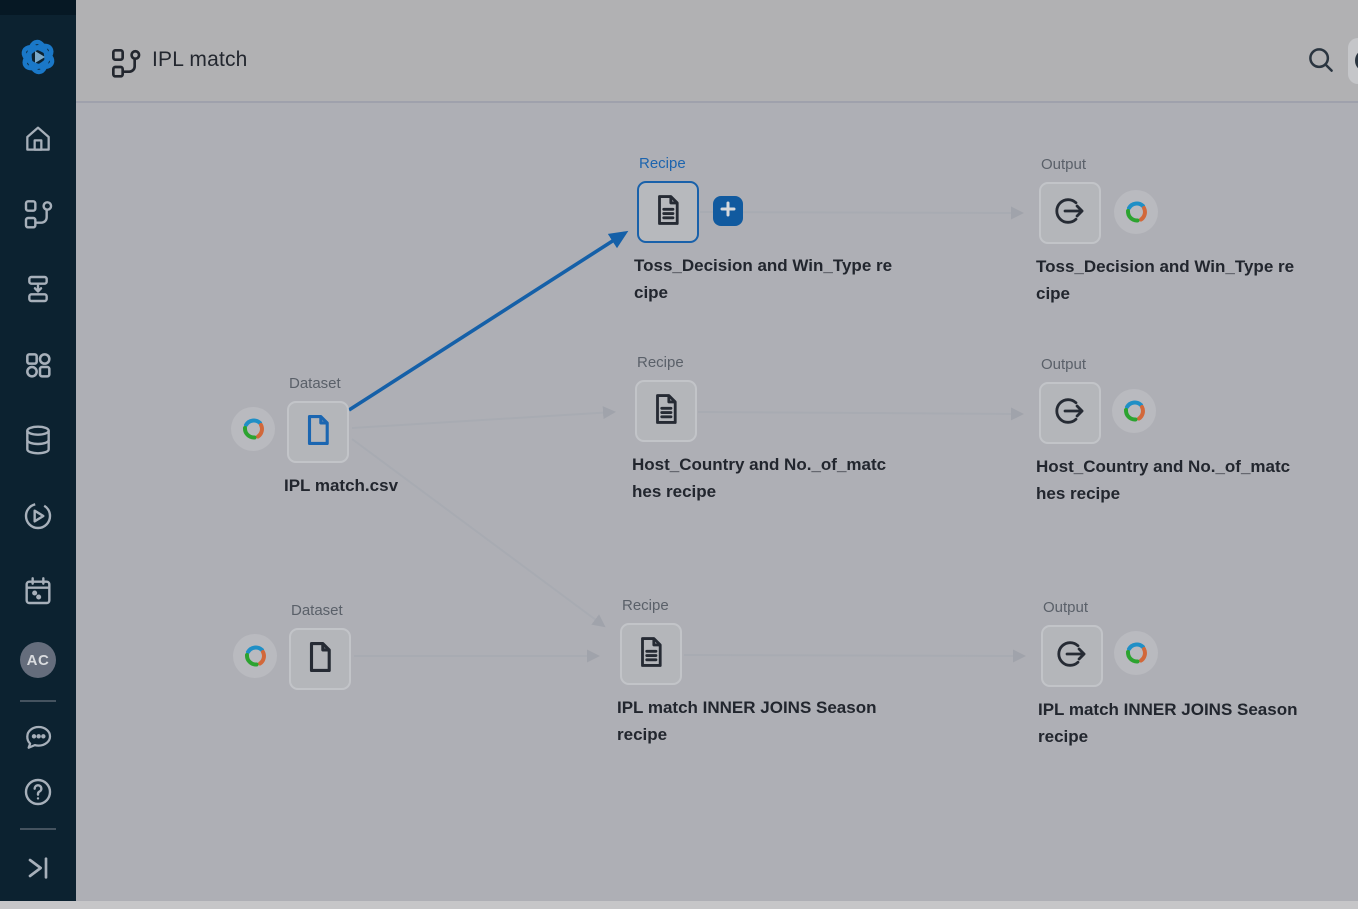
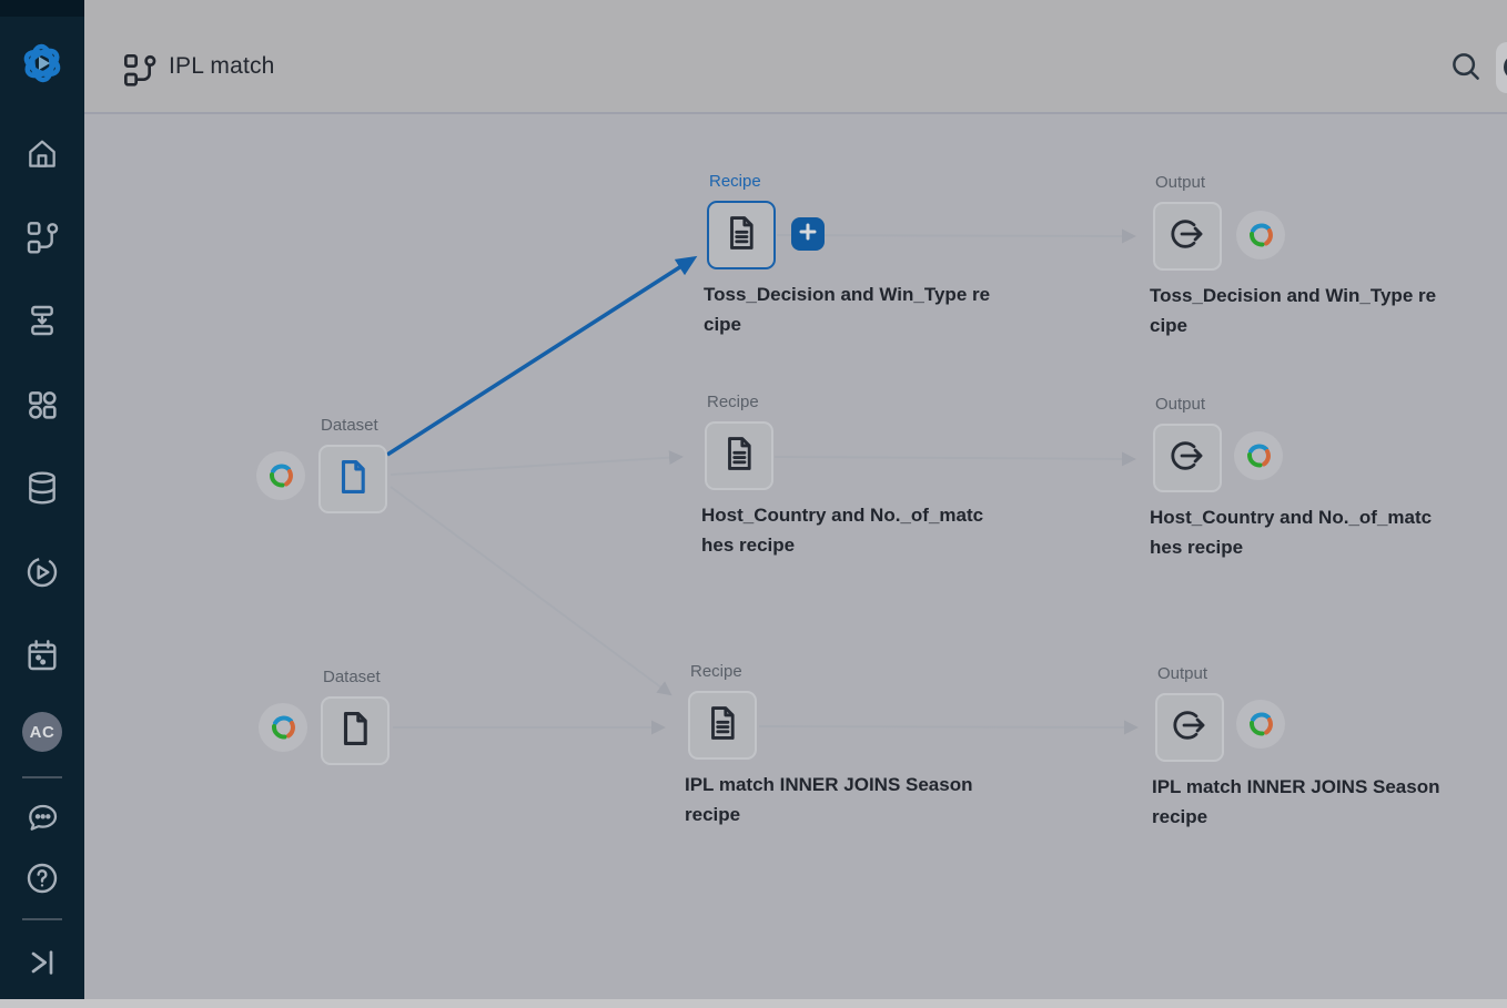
  AC
  IPL match
  Recipe
  Toss_Decision and Win_Type re
  cipe
  Output
  Toss_Decision and Win_Type re
  cipe
  Dataset
- IPL match.csv
  Recipe
  Host_Country and No._of_matc
  hes recipe
  Output
  Host_Country and No._of_matc
  hes recipe
  Dataset
  Recipe
  IPL match INNER JOINS Season
  recipe
  Output
  IPL match INNER JOINS Season
  recipe
